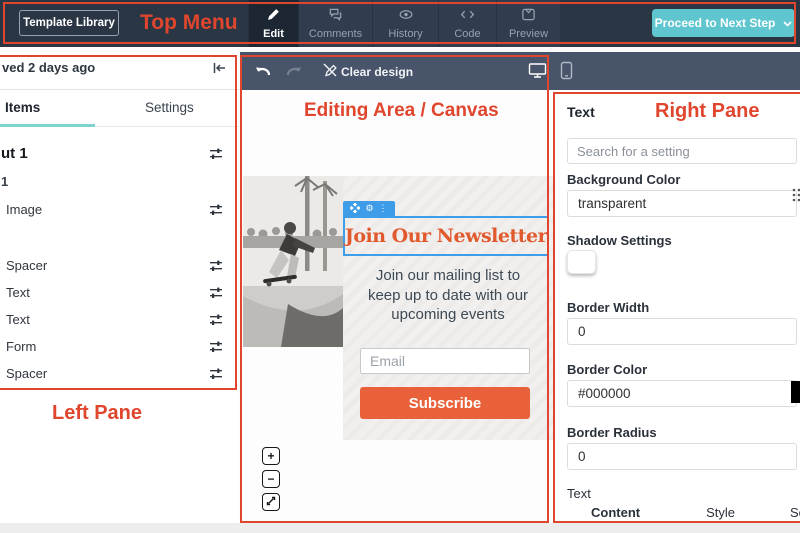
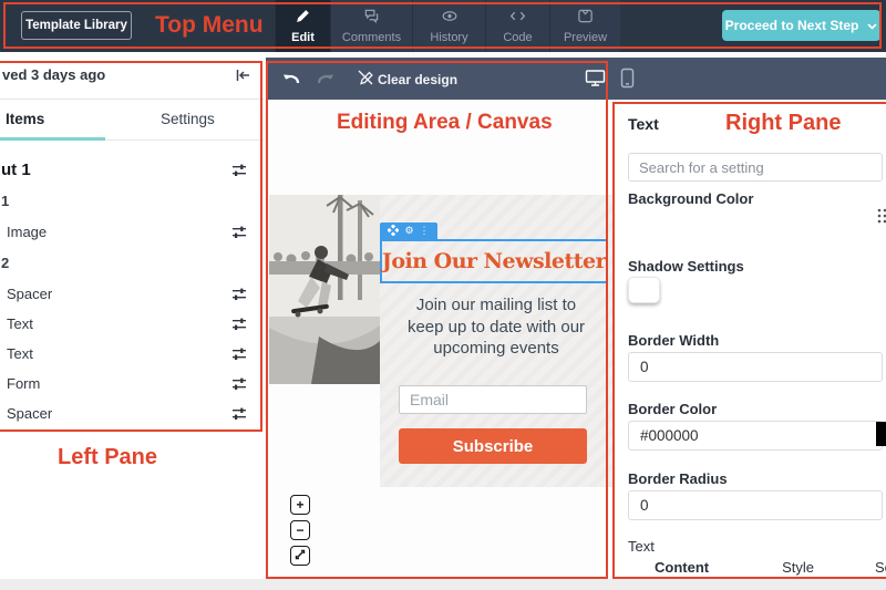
  Template Library
  Edit
  Comments
  History
  Code
  Preview
  Proceed to Next Step
- ved 2 days ago
+ ved 3 days ago
  Items
  Settings
  ut 1
  1
  Image
+ 2
  Spacer
  Text
  Text
  Form
  Spacer
  Clear design
  ⚙
  ⋮
  Join Our Newsletter
  Join our mailing list to keep up to date with our upcoming events
  Email
  Subscribe
  +
  −
  Text
  Search for a setting
  Background Color
- transparent
  Shadow Settings
  Border Width
  0
  Border Color
  #000000
  Border Radius
  0
  Text
  Content
  Style
  Top Menu
  Left Pane
  Editing Area / Canvas
  Right Pane
